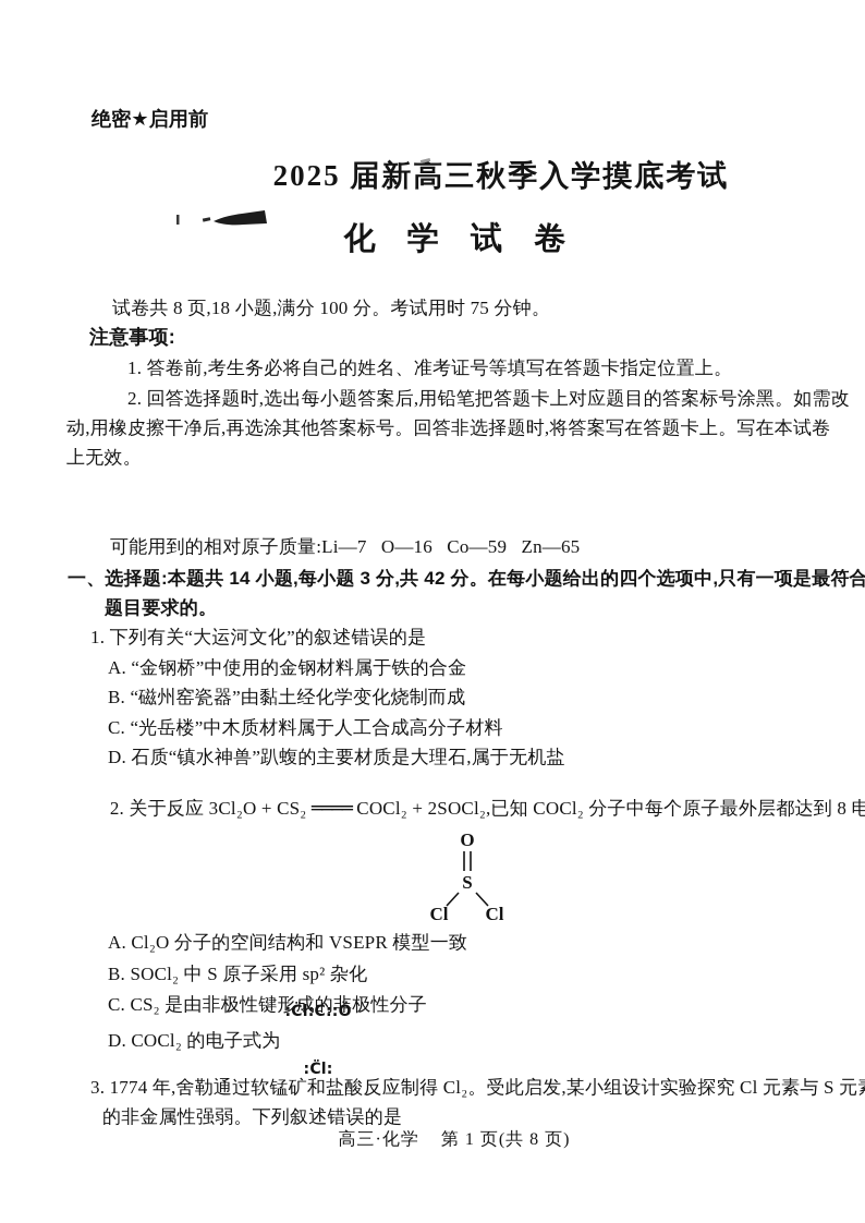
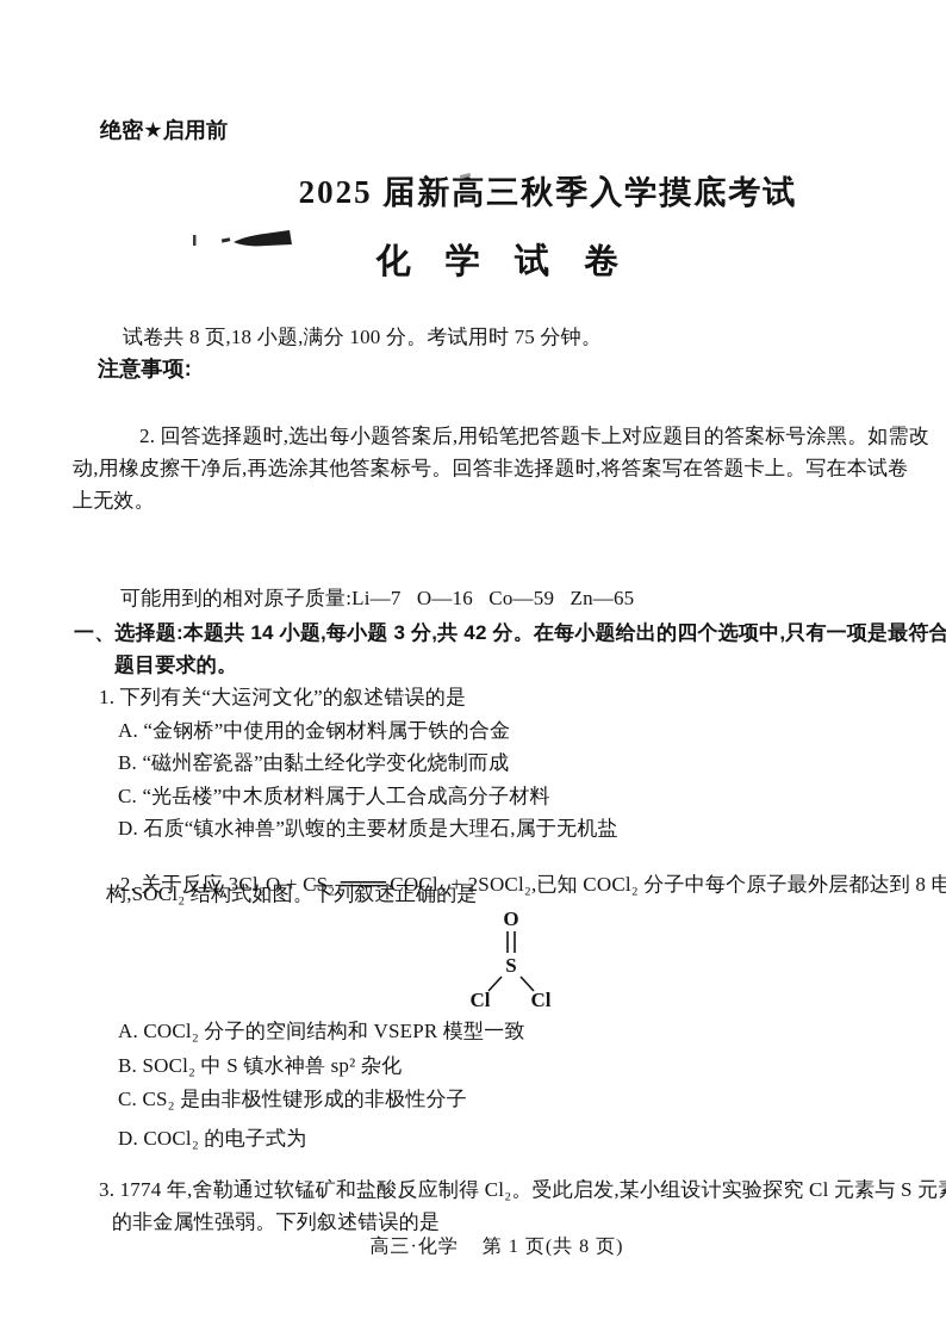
  绝密★启用前
  2025 届新高三秋季入学摸底考试
  化 学 试 卷
  试卷共 8 页,18 小题,满分 100 分。考试用时 75 分钟。
  注意事项:
- 1. 答卷前,考生务必将自己的姓名、准考证号等填写在答题卡指定位置上。
  2. 回答选择题时,选出每小题答案后,用铅笔把答题卡上对应题目的答案标号涂黑。如需改
  动,用橡皮擦干净后,再选涂其他答案标号。回答非选择题时,将答案写在答题卡上。写在本试卷
  上无效。
  可能用到的相对原子质量:Li—7 O—16 Co—59 Zn—65
  一、选择题:本题共 14 小题,每小题 3 分,共 42 分。在每小题给出的四个选项中,只有一项是最符合
  题目要求的。
  1. 下列有关“大运河文化”的叙述错误的是
  A. “金钢桥”中使用的金钢材料属于铁的合金
  B. “磁州窑瓷器”由黏土经化学变化烧制而成
  C. “光岳楼”中木质材料属于人工合成高分子材料
  D. 石质“镇水神兽”趴蝮的主要材质是大理石,属于无机盐
  2. 关于反应 3Cl₂O + CS₂ ════ COCl₂ + 2SOCl₂,已知 COCl₂ 分子中每个原子最外层都达到 8 电
+ 构,SOCl₂ 结构式如图。下列叙述正确的是
  O
  S
  Cl
  Cl
- A. Cl₂O 分子的空间结构和 VSEPR 模型一致
+ A. COCl₂ 分子的空间结构和 VSEPR 模型一致
- B. SOCl₂ 中 S 原子采用 sp² 杂化
+ B. SOCl₂ 中 S 镇水神兽 sp² 杂化
  C. CS₂ 是由非极性键形成的非极性分子
  D. COCl₂ 的电子式为
- :C̈l:C::Ö
- :C̈l:
  3. 1774 年,舍勒通过软锰矿和盐酸反应制得 Cl₂。受此启发,某小组设计实验探究 Cl 元素与 S 元
  的非金属性强弱。下列叙述错误的是
  高三·化学 第 1 页(共 8 页)
